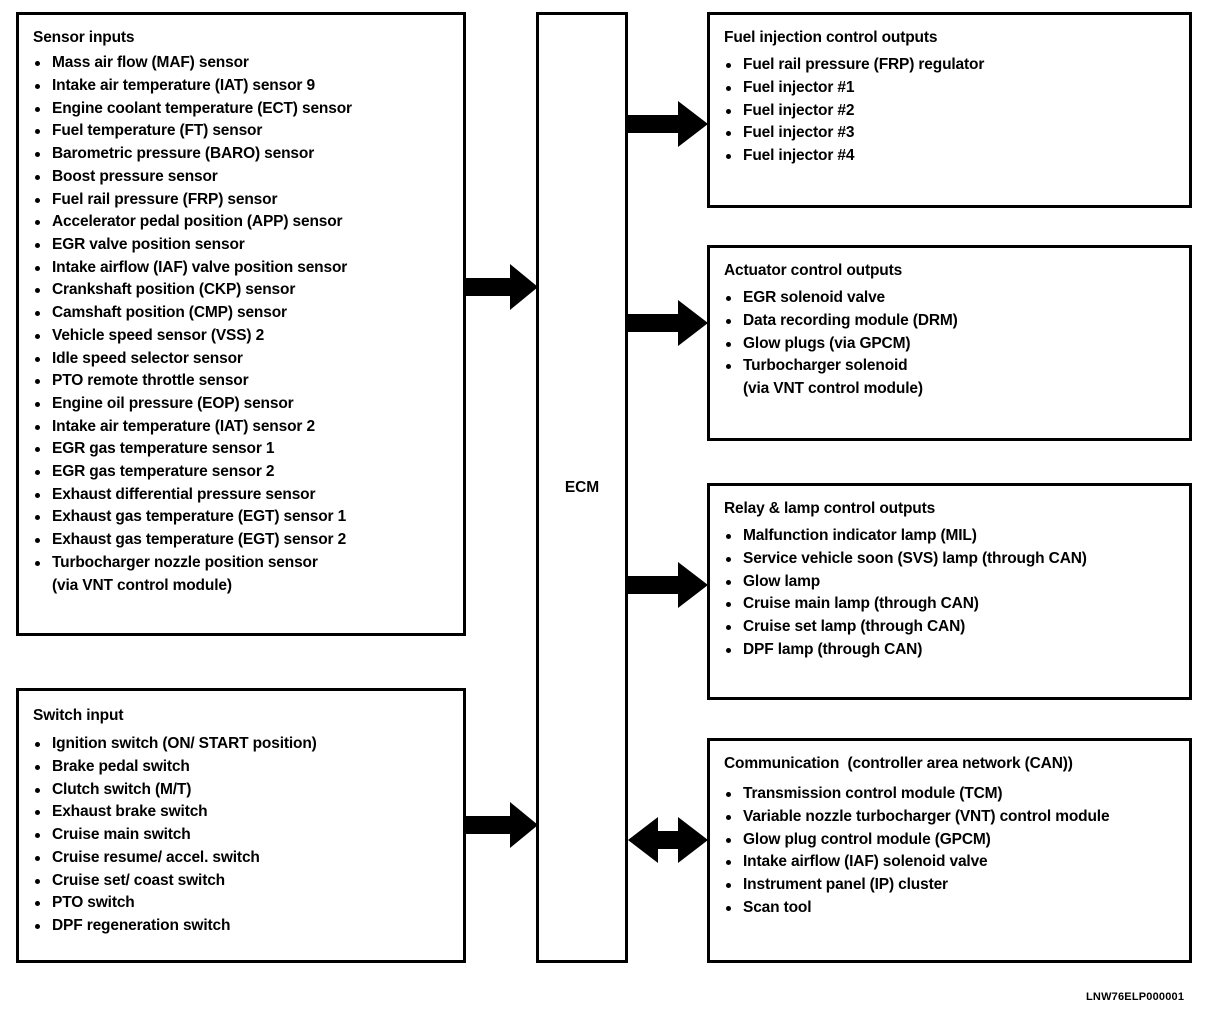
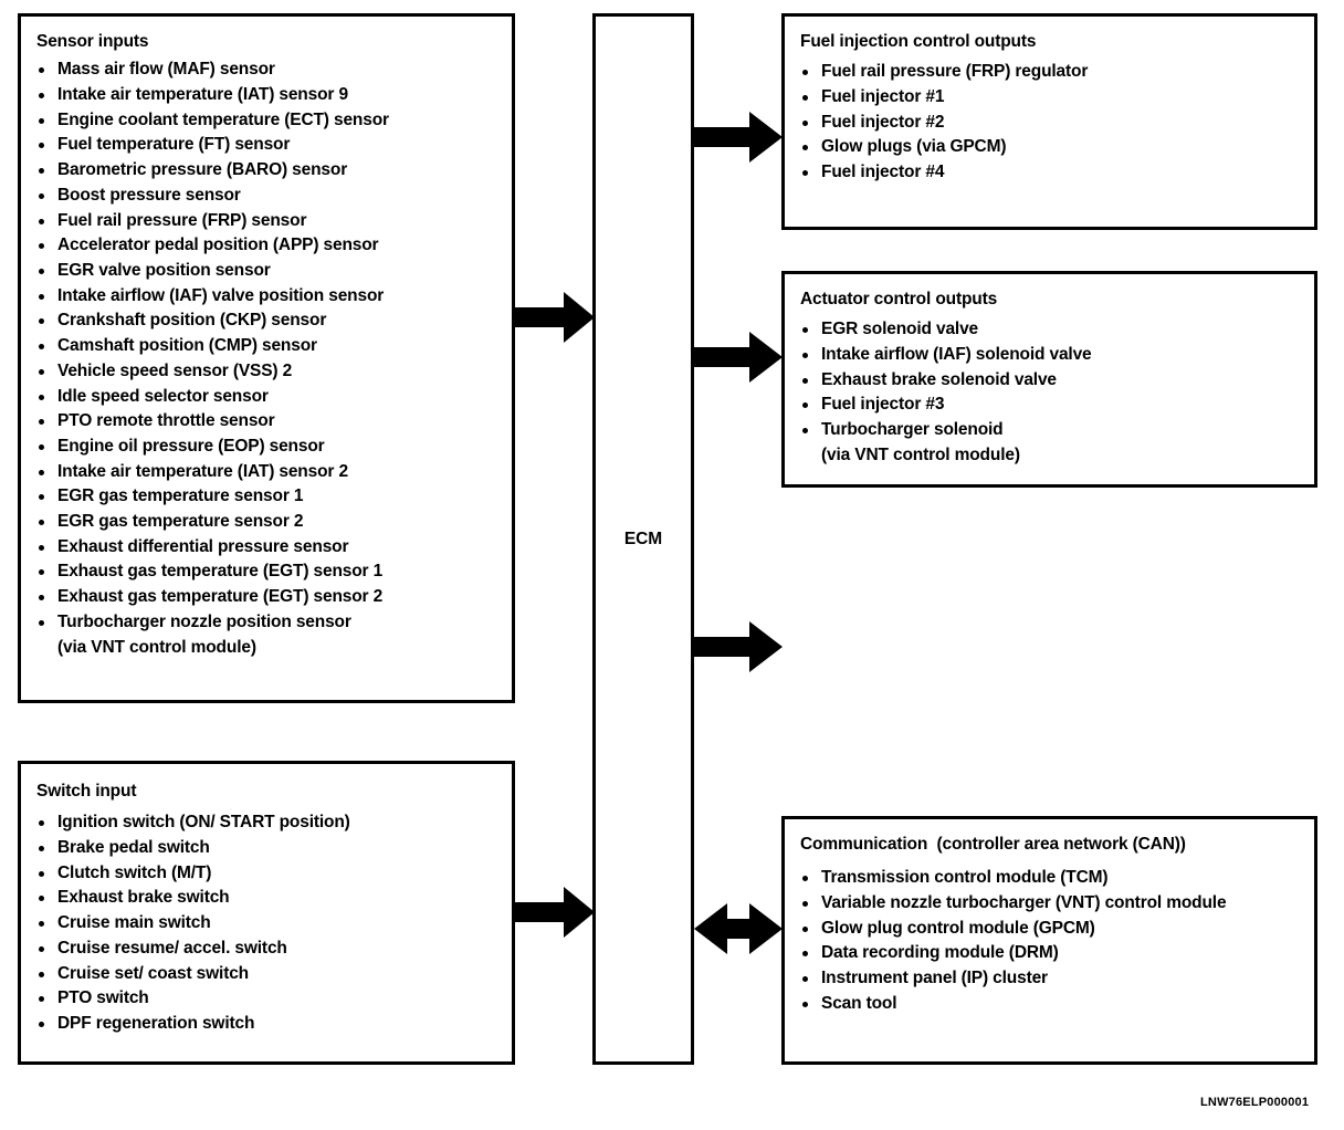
  Sensor inputs
  Mass air flow (MAF) sensor
  Intake air temperature (IAT) sensor 9
  Engine coolant temperature (ECT) sensor
  Fuel temperature (FT) sensor
  Barometric pressure (BARO) sensor
  Boost pressure sensor
  Fuel rail pressure (FRP) sensor
  Accelerator pedal position (APP) sensor
  EGR valve position sensor
  Intake airflow (IAF) valve position sensor
  Crankshaft position (CKP) sensor
  Camshaft position (CMP) sensor
  Vehicle speed sensor (VSS) 2
  Idle speed selector sensor
  PTO remote throttle sensor
  Engine oil pressure (EOP) sensor
  Intake air temperature (IAT) sensor 2
  EGR gas temperature sensor 1
  EGR gas temperature sensor 2
  Exhaust differential pressure sensor
  Exhaust gas temperature (EGT) sensor 1
  Exhaust gas temperature (EGT) sensor 2
  Turbocharger nozzle position sensor
  (via VNT control module)
  Switch input
  Ignition switch (ON/ START position)
  Brake pedal switch
  Clutch switch (M/T)
  Exhaust brake switch
  Cruise main switch
  Cruise resume/ accel. switch
  Cruise set/ coast switch
  PTO switch
  DPF regeneration switch
  ECM
  Fuel injection control outputs
  Fuel rail pressure (FRP) regulator
  Fuel injector #1
  Fuel injector #2
- Fuel injector #3
+ Glow plugs (via GPCM)
  Fuel injector #4
  Actuator control outputs
  EGR solenoid valve
- Data recording module (DRM)
+ Intake airflow (IAF) solenoid valve
+ Exhaust brake solenoid valve
- Glow plugs (via GPCM)
+ Fuel injector #3
  Turbocharger solenoid
  (via VNT control module)
- Relay & lamp control outputs
- Malfunction indicator lamp (MIL)
- Service vehicle soon (SVS) lamp (through CAN)
- Glow lamp
- Cruise main lamp (through CAN)
- Cruise set lamp (through CAN)
- DPF lamp (through CAN)
  Communication (controller area network (CAN))
  Transmission control module (TCM)
  Variable nozzle turbocharger (VNT) control module
  Glow plug control module (GPCM)
- Intake airflow (IAF) solenoid valve
+ Data recording module (DRM)
  Instrument panel (IP) cluster
  Scan tool
  LNW76ELP000001
